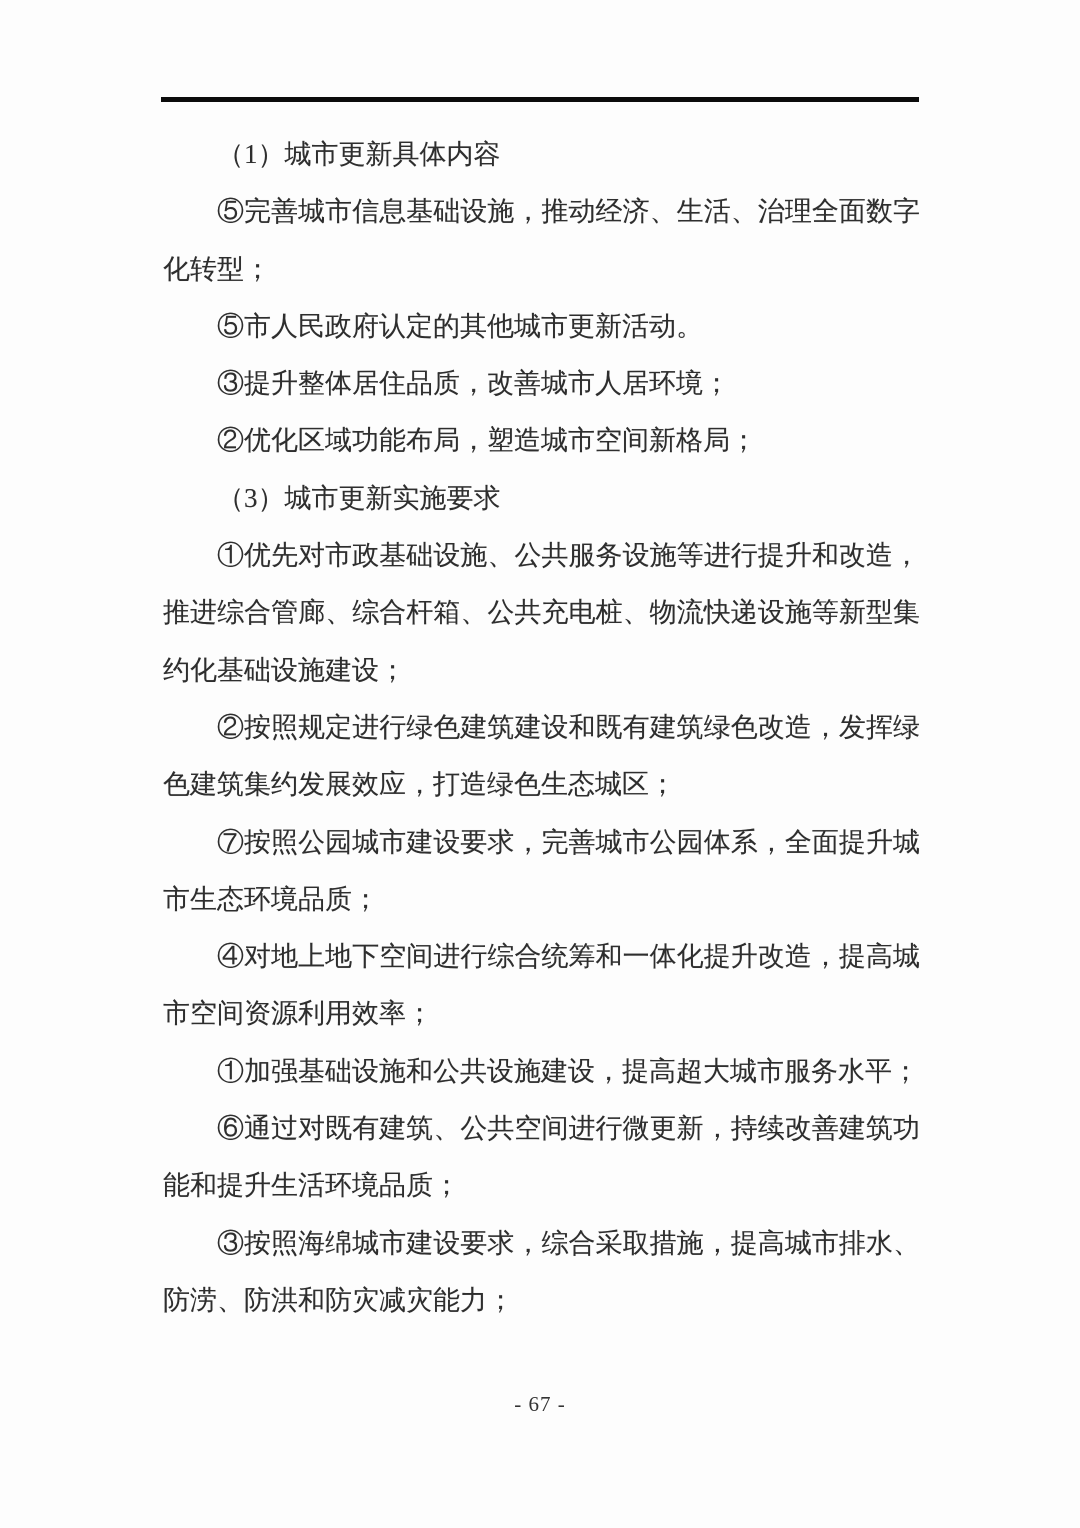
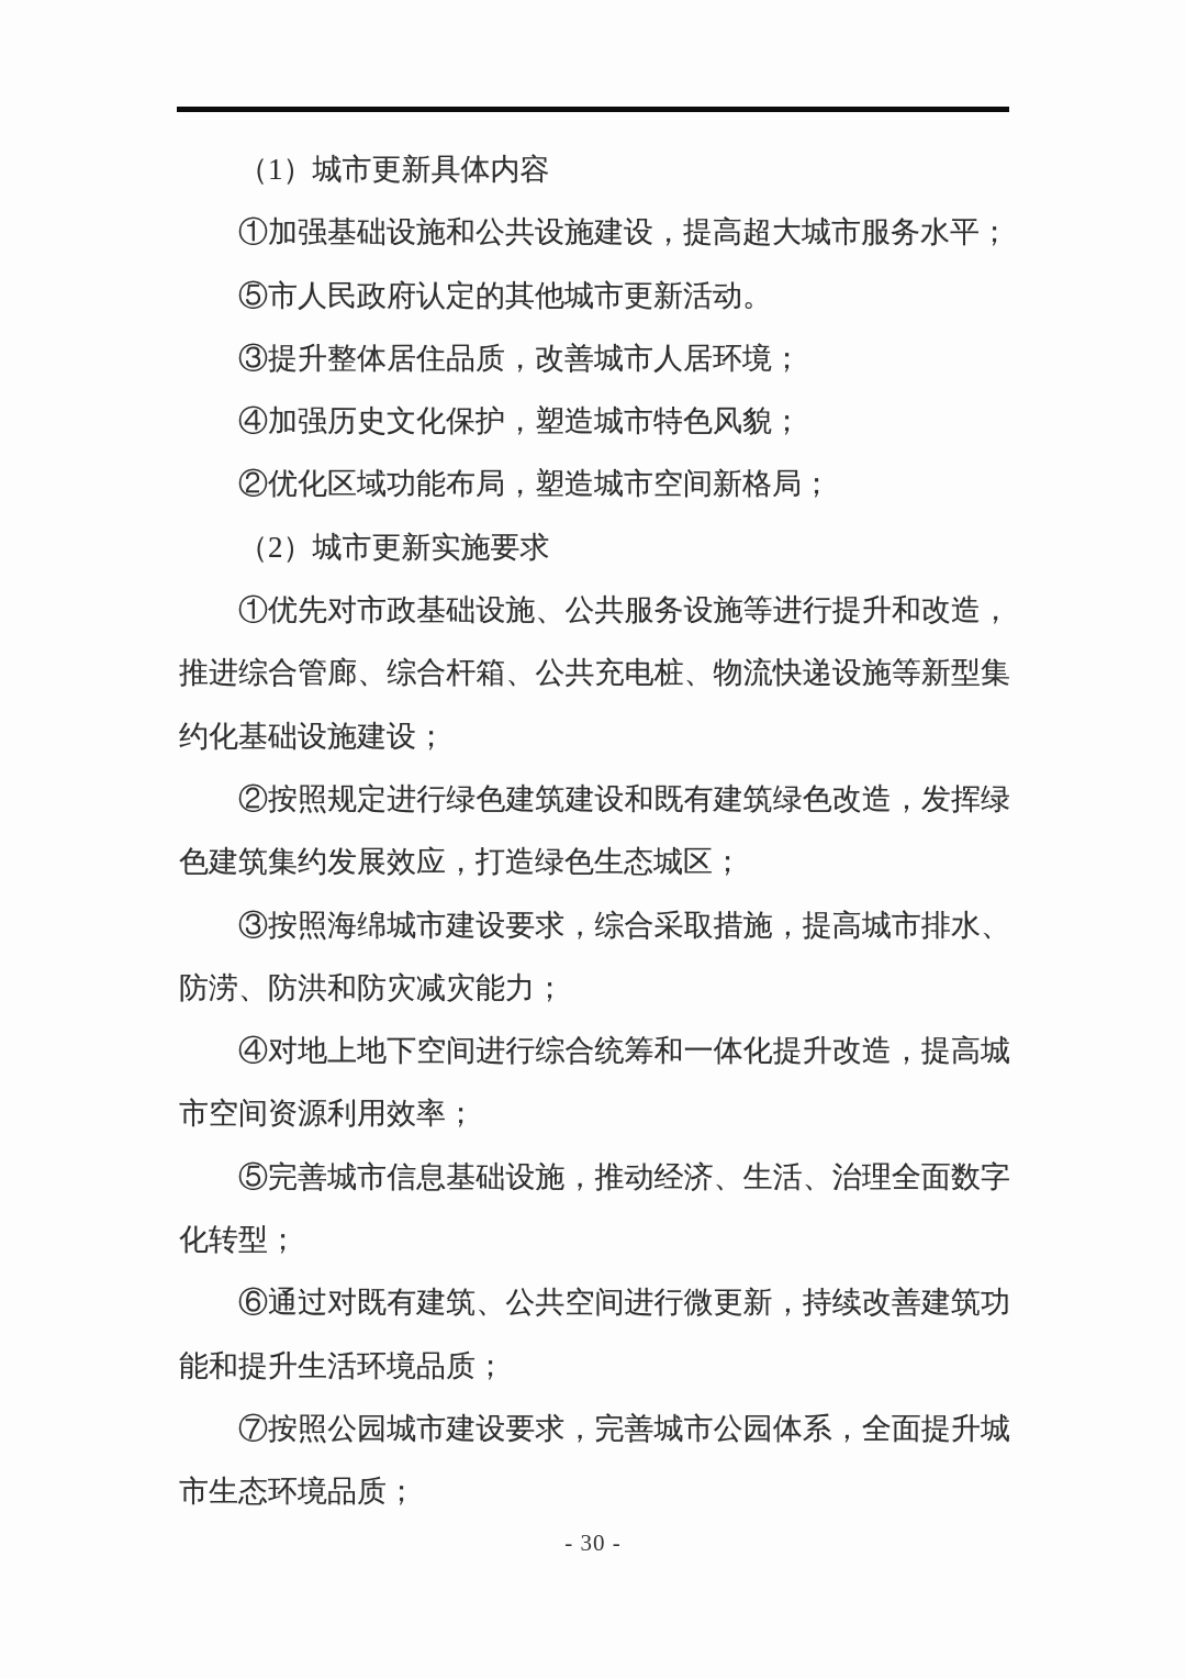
  （1）城市更新具体内容
- ⑤完善城市信息基础设施，推动经济、生活、治理全面数字化转型；
+ ①加强基础设施和公共设施建设，提高超大城市服务水平；
  ⑤市人民政府认定的其他城市更新活动。
  ③提升整体居住品质，改善城市人居环境；
+ ④加强历史文化保护，塑造城市特色风貌；
  ②优化区域功能布局，塑造城市空间新格局；
- （3）城市更新实施要求
+ （2）城市更新实施要求
  ①优先对市政基础设施、公共服务设施等进行提升和改造，推进综合管廊、综合杆箱、公共充电桩、物流快递设施等新型集约化基础设施建设；
  ②按照规定进行绿色建筑建设和既有建筑绿色改造，发挥绿色建筑集约发展效应，打造绿色生态城区；
- ⑦按照公园城市建设要求，完善城市公园体系，全面提升城市生态环境品质；
+ ③按照海绵城市建设要求，综合采取措施，提高城市排水、防涝、防洪和防灾减灾能力；
  ④对地上地下空间进行综合统筹和一体化提升改造，提高城市空间资源利用效率；
- ①加强基础设施和公共设施建设，提高超大城市服务水平；
+ ⑤完善城市信息基础设施，推动经济、生活、治理全面数字化转型；
  ⑥通过对既有建筑、公共空间进行微更新，持续改善建筑功能和提升生活环境品质；
- ③按照海绵城市建设要求，综合采取措施，提高城市排水、防涝、防洪和防灾减灾能力；
+ ⑦按照公园城市建设要求，完善城市公园体系，全面提升城市生态环境品质；
- - 67 -
+ - 30 -
